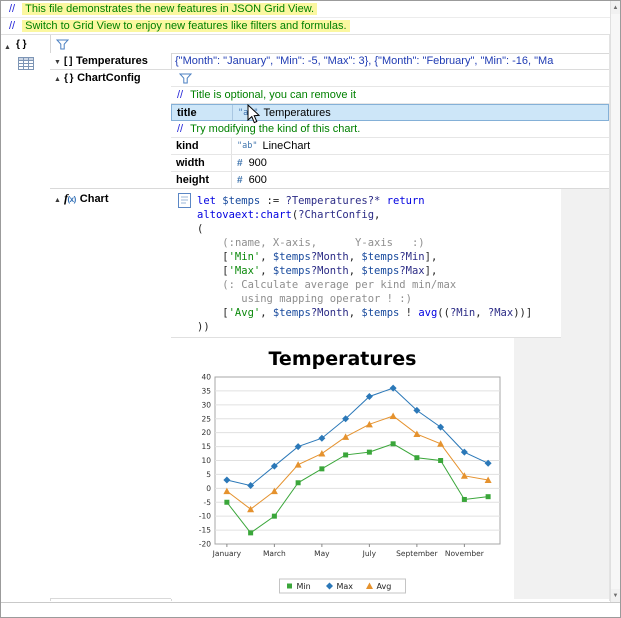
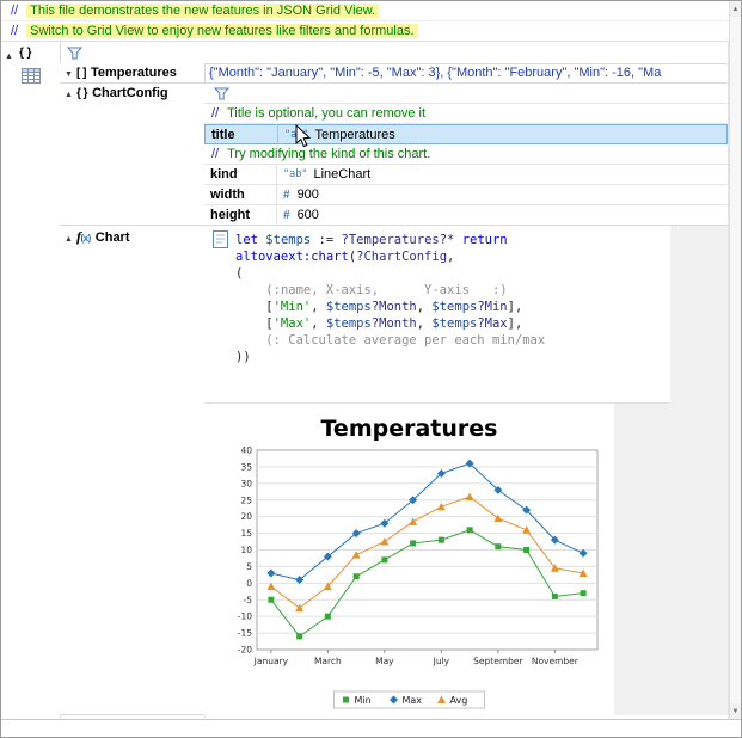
  //
  This file demonstrates the new features in JSON Grid View.
  //
  Switch to Grid View to enjoy new features like filters and formulas.
  { }
  [ ] Temperatures
  {"Month": "January", "Min": -5, "Max": 3}, {"Month": "February", "Min": -16, "Ma
  { } ChartConfig
  //
  Title is optional, you can remove it
  title
  Temperatures
  //
  Try modifying the kind of this chart.
  kind
  "ab"
  LineChart
  width
  #
  900
  height
  #
  600
  f(x) Chart
  let $temps := ?Temperatures?* return
  altovaext:chart(?ChartConfig,
  (
  (:name, X-axis, Y-axis :)
  ['Min', $temps?Month, $temps?Min],
  ['Max', $temps?Month, $temps?Max],
- (: Calculate average per kind min/max
+ (: Calculate average per each min/max
- using mapping operator ! :)
- ['Avg', $temps?Month, $temps ! avg((?Min, ?Max))]
  ))
  Temperatures
  -20
  -15
  -10
  -5
  0
  5
  10
  15
  20
  25
  30
  35
  40
  January
  March
  May
  July
  September
  November
  Min
  Max
  Avg
